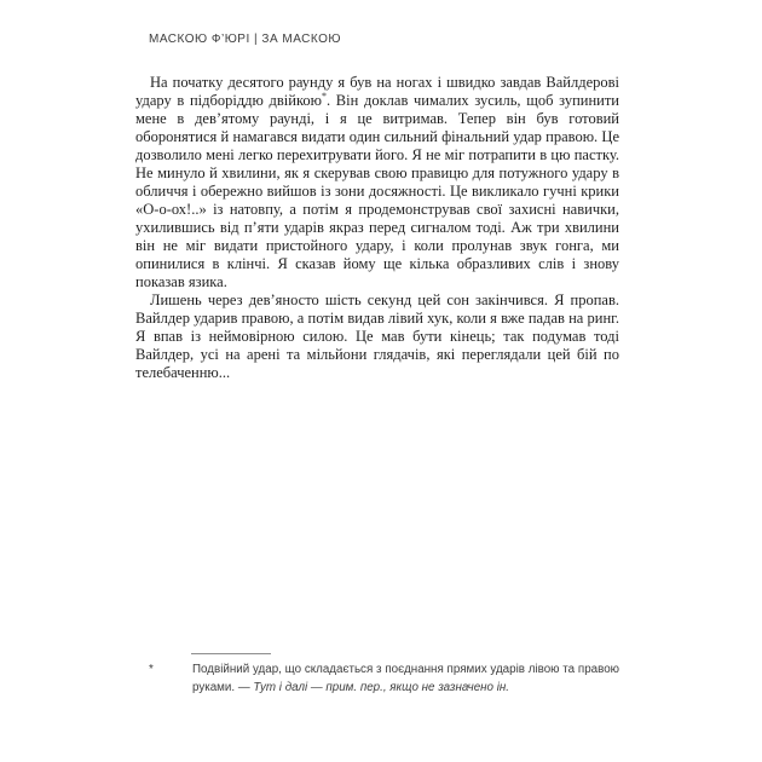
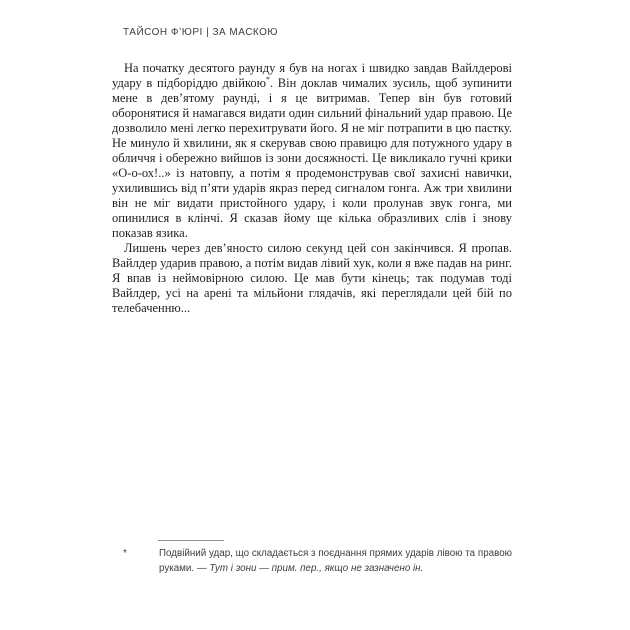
- МАСКОЮ Ф’ЮРІ | ЗА МАСКОЮ
+ ТАЙСОН Ф’ЮРІ | ЗА МАСКОЮ
- На початку десятого раунду я був на ногах і швидко завдав Вайлдерові удару в підборіддю двійкою*. Він доклав чималих зусиль, щоб зупинити мене в дев’ятому раунді, і я це витримав. Тепер він був готовий оборонятися й намагався видати один сильний фінальний удар правою. Це дозволило мені легко перехитрувати його. Я не міг потрапити в цю пастку. Не минуло й хвилини, як я скерував свою правицю для потужного удару в обличчя і обережно вийшов із зони досяжності. Це викликало гучні крики «О-о-ох!..» із натовпу, а потім я продемонстрував свої захисні навички, ухилившись від п’яти ударів якраз перед сигналом тоді. Аж три хвилини він не міг видати пристойного удару, і коли пролунав звук гонга, ми опинилися в клінчі. Я сказав йому ще кілька образливих слів і знову показав язика.
+ На початку десятого раунду я був на ногах і швидко завдав Вайлдерові удару в підборіддю двійкою*. Він доклав чималих зусиль, щоб зупинити мене в дев’ятому раунді, і я це витримав. Тепер він був готовий оборонятися й намагався видати один сильний фінальний удар правою. Це дозволило мені легко перехитрувати його. Я не міг потрапити в цю пастку. Не минуло й хвилини, як я скерував свою правицю для потужного удару в обличчя і обережно вийшов із зони досяжності. Це викликало гучні крики «О-о-ох!..» із натовпу, а потім я продемонстрував свої захисні навички, ухилившись від п’яти ударів якраз перед сигналом гонга. Аж три хвилини він не міг видати пристойного удару, і коли пролунав звук гонга, ми опинилися в клінчі. Я сказав йому ще кілька образливих слів і знову показав язика.
- Лишень через дев’яносто шість секунд цей сон закінчився. Я пропав. Вайлдер ударив правою, а потім видав лівий хук, коли я вже падав на ринг. Я впав із неймовірною силою. Це мав бути кінець; так подумав тоді Вайлдер, усі на арені та мільйони глядачів, які переглядали цей бій по телебаченню...
+ Лишень через дев’яносто силою секунд цей сон закінчився. Я пропав. Вайлдер ударив правою, а потім видав лівий хук, коли я вже падав на ринг. Я впав із неймовірною силою. Це мав бути кінець; так подумав тоді Вайлдер, усі на арені та мільйони глядачів, які переглядали цей бій по телебаченню...
  *
- Подвійний удар, що складається з поєднання прямих ударів лівою та правою руками. — Тут і далі — прим. пер., якщо не зазначено ін.
+ Подвійний удар, що складається з поєднання прямих ударів лівою та правою руками. — Тут і зони — прим. пер., якщо не зазначено ін.
